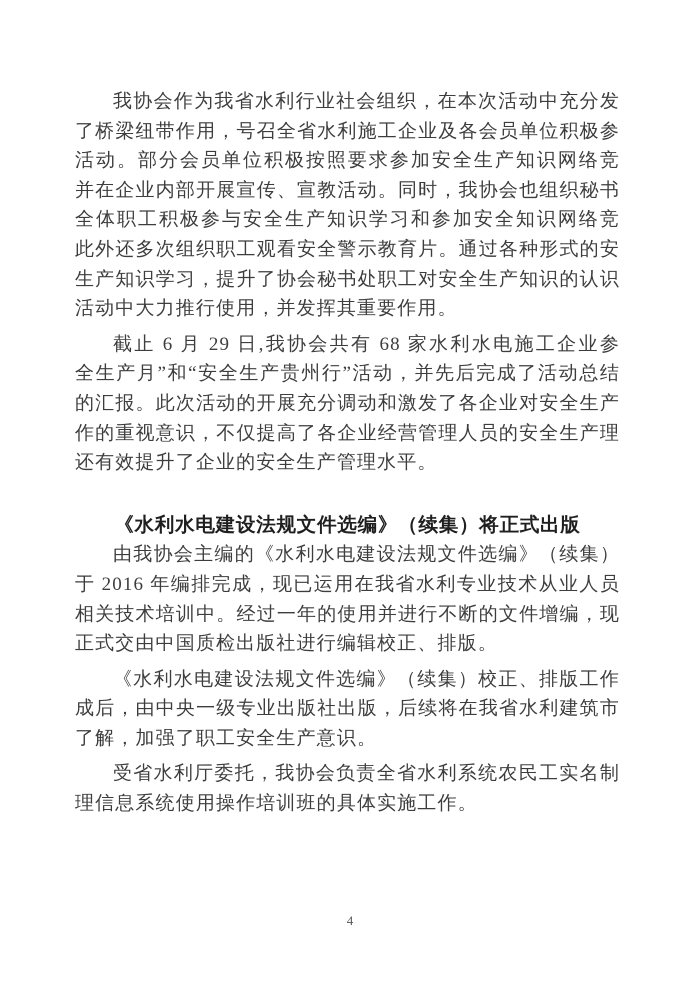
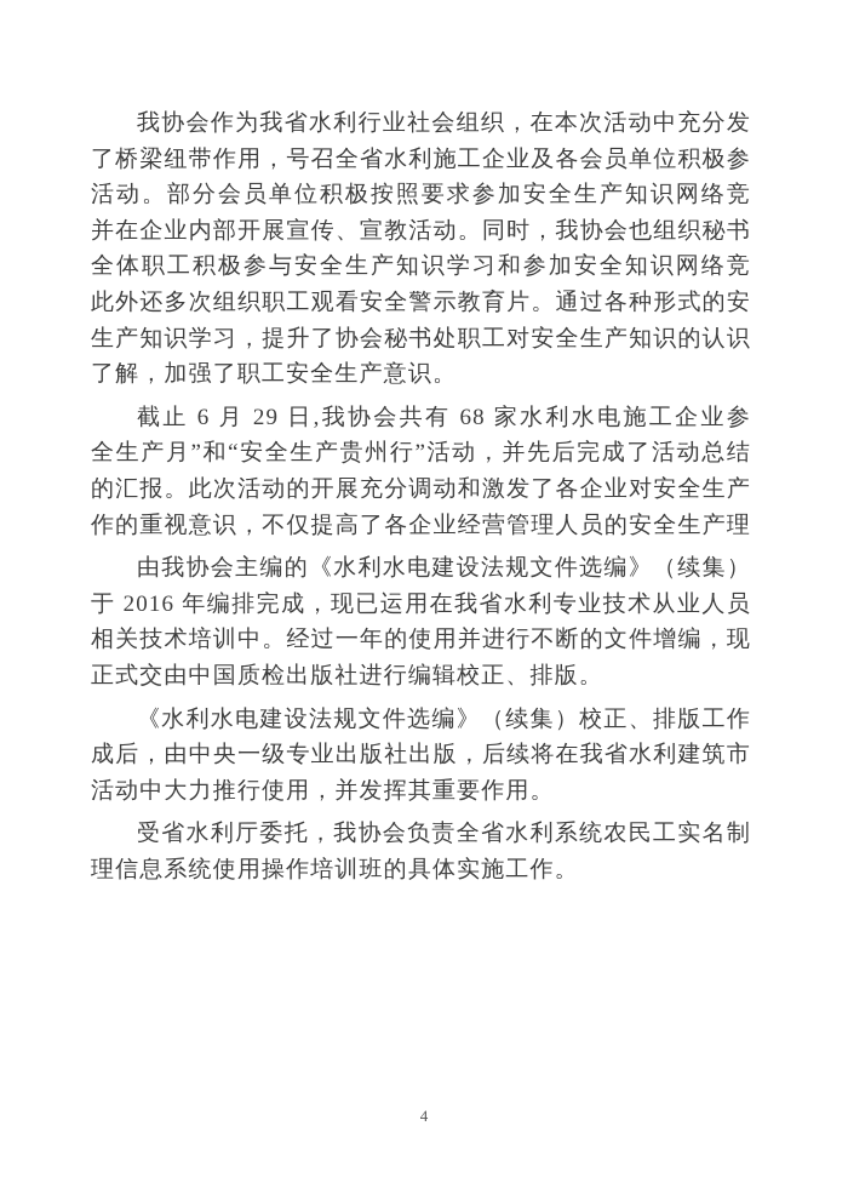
  我协会作为我省水利行业社会组织，在本次活动中充分发
  了桥梁纽带作用，号召全省水利施工企业及各会员单位积极参
  活动。部分会员单位积极按照要求参加安全生产知识网络竞
  并在企业内部开展宣传、宣教活动。同时，我协会也组织秘书
  全体职工积极参与安全生产知识学习和参加安全知识网络竞
  此外还多次组织职工观看安全警示教育片。通过各种形式的安
  生产知识学习，提升了协会秘书处职工对安全生产知识的认识
- 活动中大力推行使用，并发挥其重要作用。
+ 了解，加强了职工安全生产意识。
  截止 6 月 29 日,我协会共有 68 家水利水电施工企业参
  全生产月”和“安全生产贵州行”活动，并先后完成了活动总结
  的汇报。此次活动的开展充分调动和激发了各企业对安全生产
  作的重视意识，不仅提高了各企业经营管理人员的安全生产理
- 还有效提升了企业的安全生产管理水平。
- 《水利水电建设法规文件选编》（续集）将正式出版
  由我协会主编的《水利水电建设法规文件选编》（续集）
  于 2016 年编排完成，现已运用在我省水利专业技术从业人员
  相关技术培训中。经过一年的使用并进行不断的文件增编，现
  正式交由中国质检出版社进行编辑校正、排版。
  《水利水电建设法规文件选编》（续集）校正、排版工作
  成后，由中央一级专业出版社出版，后续将在我省水利建筑市
- 了解，加强了职工安全生产意识。
+ 活动中大力推行使用，并发挥其重要作用。
  受省水利厅委托，我协会负责全省水利系统农民工实名制
  理信息系统使用操作培训班的具体实施工作。
  4
